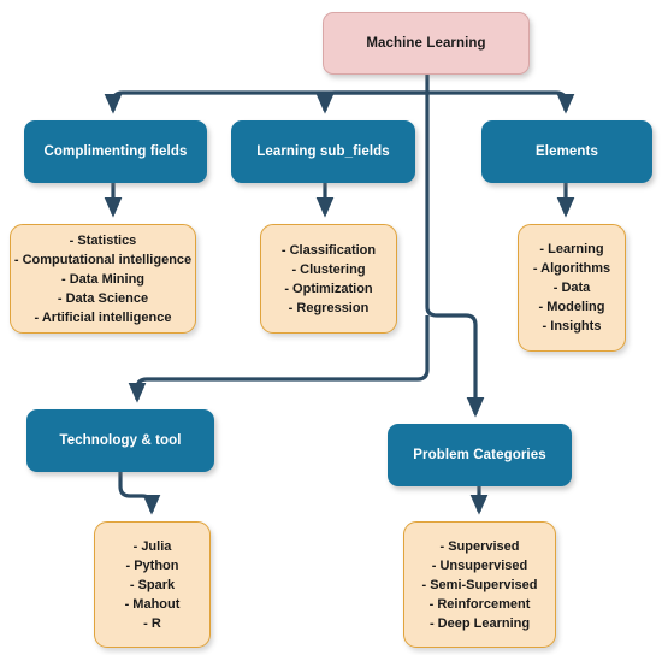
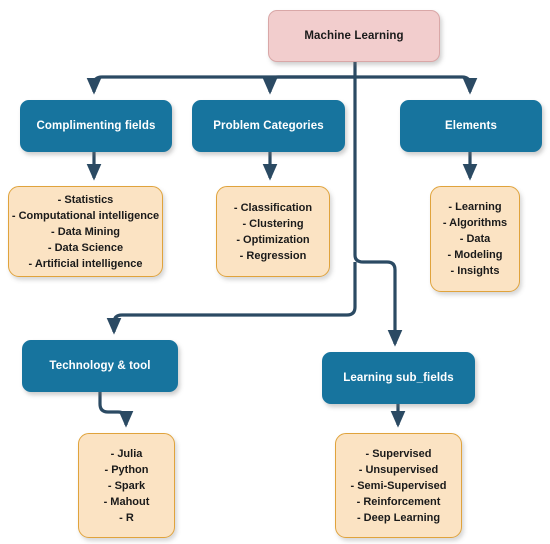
  Machine Learning
  Complimenting fields
  - Statistics
  - Computational intelligence
  - Data Mining
  - Data Science
  - Artificial intelligence
- Learning sub_fields
+ Problem Categories
  - Classification
  - Clustering
  - Optimization
  - Regression
  Elements
  - Learning
  - Algorithms
  - Data
  - Modeling
  - Insights
  Technology & tool
  - Julia
  - Python
  - Spark
  - Mahout
  - R
- Problem Categories
+ Learning sub_fields
  - Supervised
  - Unsupervised
  - Semi-Supervised
  - Reinforcement
  - Deep Learning
